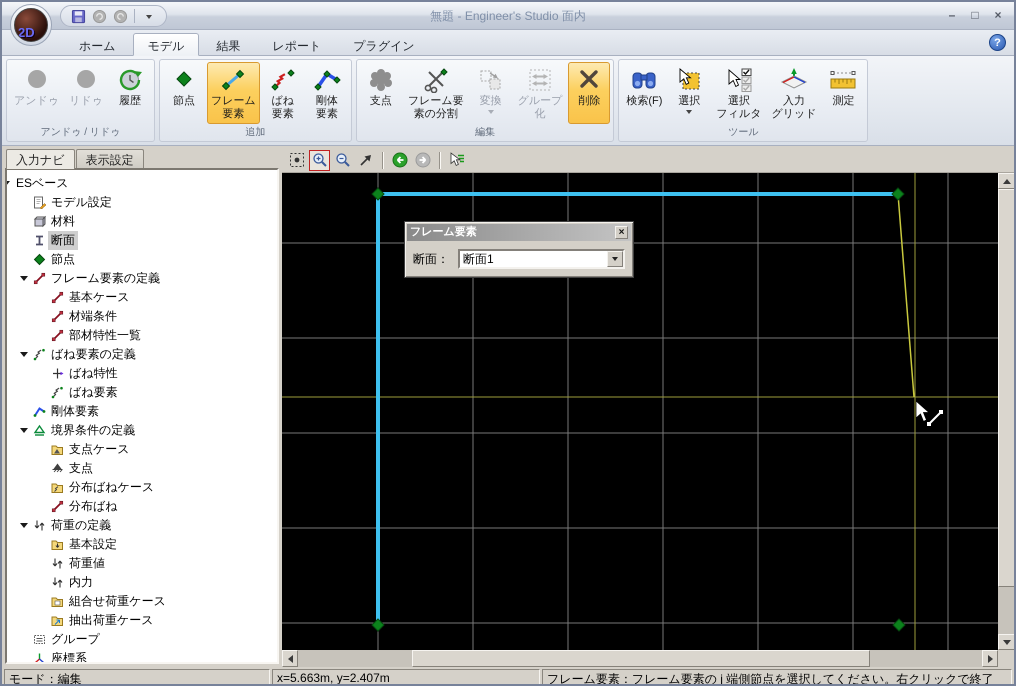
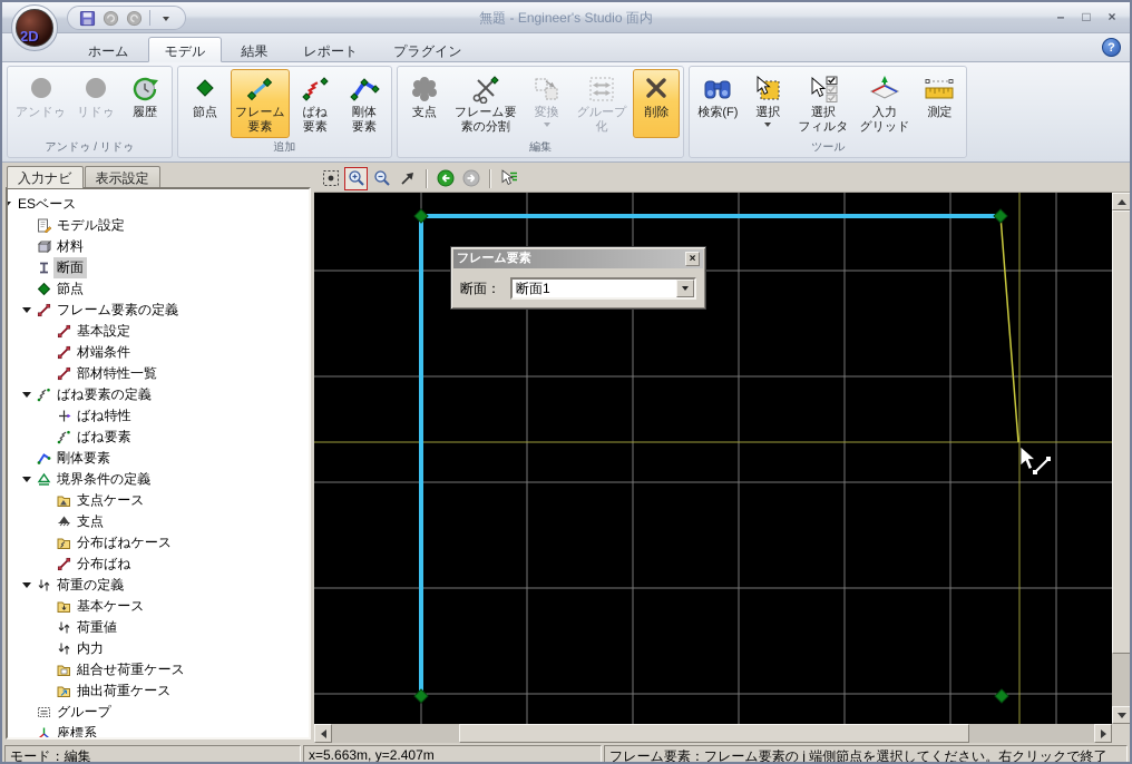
  無題 - Engineer's Studio 面内
  –
  □
  ×
  2D
  ホーム
  モデル
  結果
  レポート
  プラグイン
  ?
  アンドゥ
  リドゥ
  履歴
  アンドゥ / リドゥ
  節点
  フレーム
  要素
  ばね
  要素
  剛体
  要素
  追加
  支点
  フレーム要
  素の分割
  変換
  グループ
  化
  削除
  編集
  検索(F)
  選択
  選択
  フィルタ
  入力
  グリッド
  測定
  ツール
  入力ナビ
  表示設定
  ESベース
  モデル設定
  材料
  断面
  節点
  フレーム要素の定義
- 基本ケース
+ 基本設定
  材端条件
  部材特性一覧
  ばね要素の定義
  ばね特性
  ばね要素
  剛体要素
  境界条件の定義
  支点ケース
  支点
  分布ばねケース
  分布ばね
  荷重の定義
- 基本設定
+ 基本ケース
  荷重値
  内力
  組合せ荷重ケース
  抽出荷重ケース
  グループ
  座標系
  フレーム要素
  ×
  断面：
  断面1
  モード：編集
  x=5.663m, y=2.407m
  フレーム要素：フレーム要素の j 端側節点を選択してください。右クリックで終了
